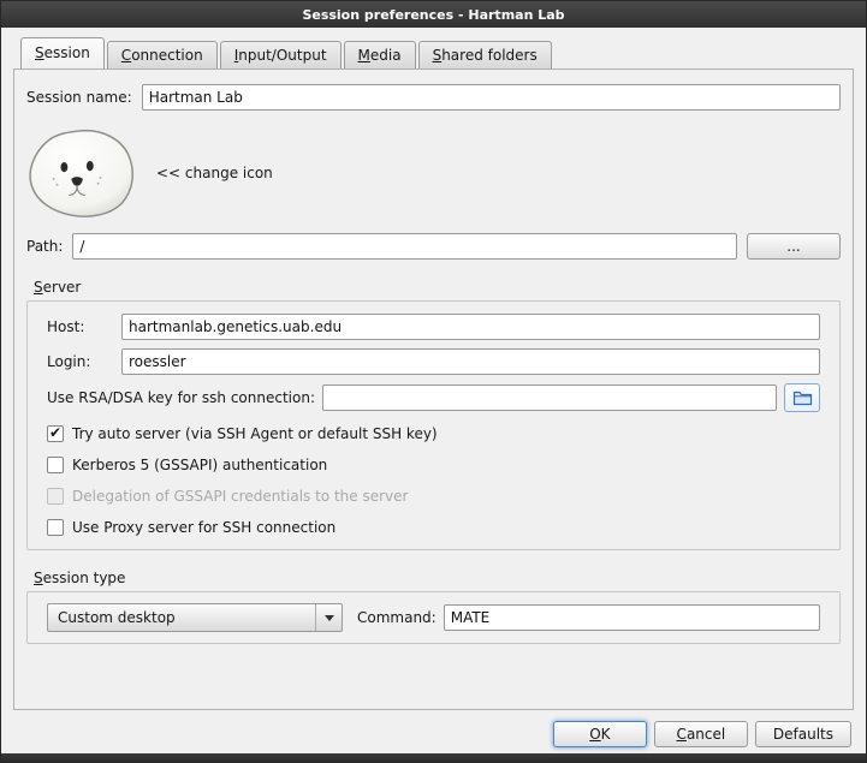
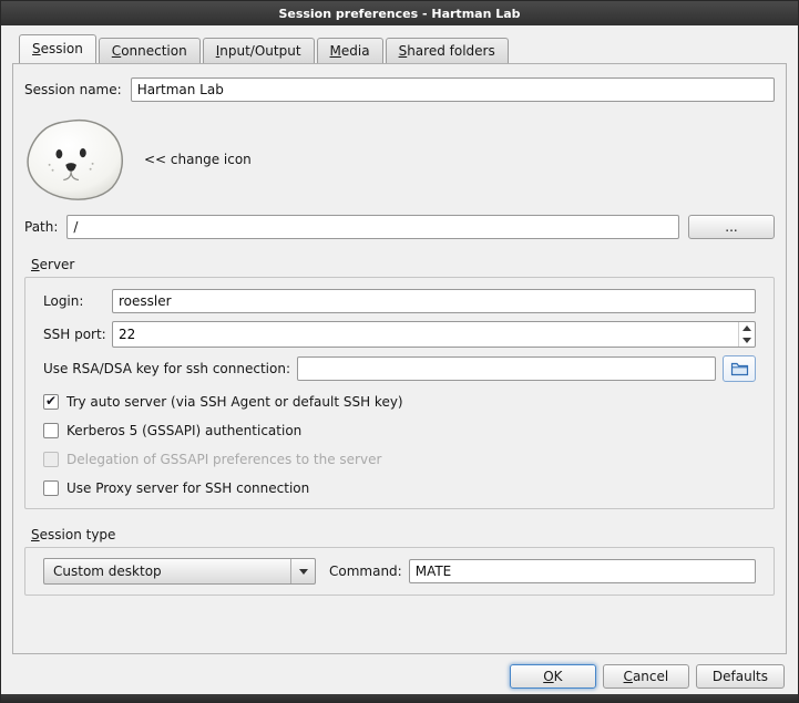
  Session preferences - Hartman Lab
  Session
  Connection
  Input/Output
  Media
  Shared folders
  Session name:
  Hartman Lab
  << change icon
  Path:
  /
  ...
  Server
- Host:
- hartmanlab.genetics.uab.edu
  Login:
  roessler
+ SSH port:
+ 22
  Use RSA/DSA key for ssh connection:
  Try auto server (via SSH Agent or default SSH key)
  Kerberos 5 (GSSAPI) authentication
- Delegation of GSSAPI credentials to the server
+ Delegation of GSSAPI preferences to the server
  Use Proxy server for SSH connection
  Session type
  Custom desktop
  Command:
  MATE
  OK
  Cancel
  Defaults
